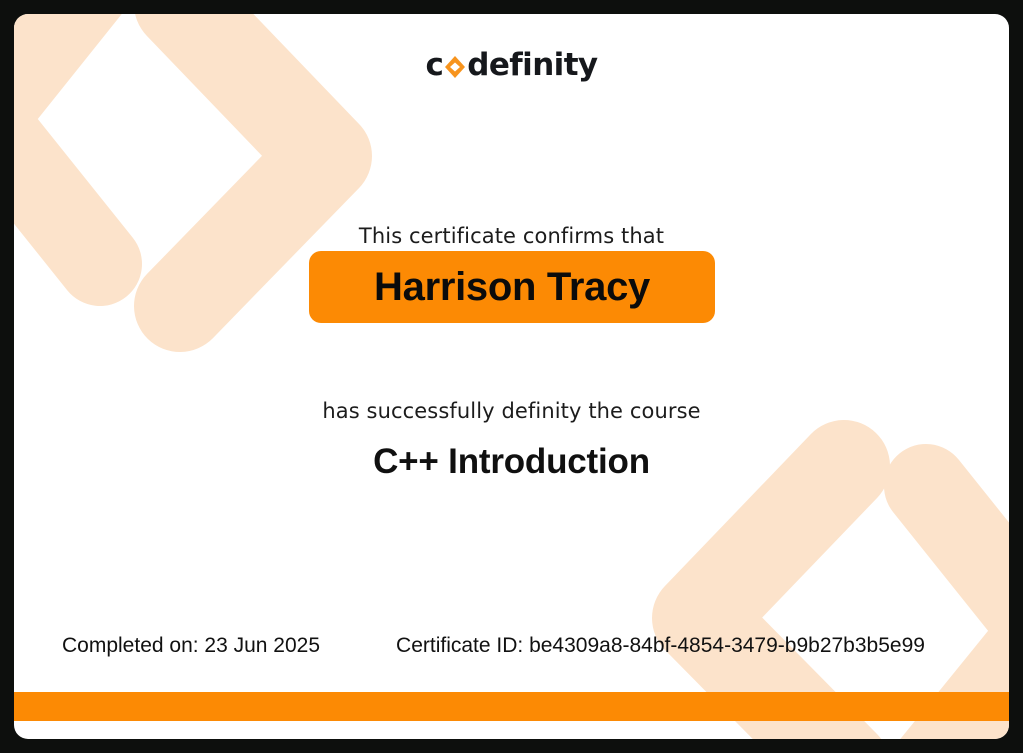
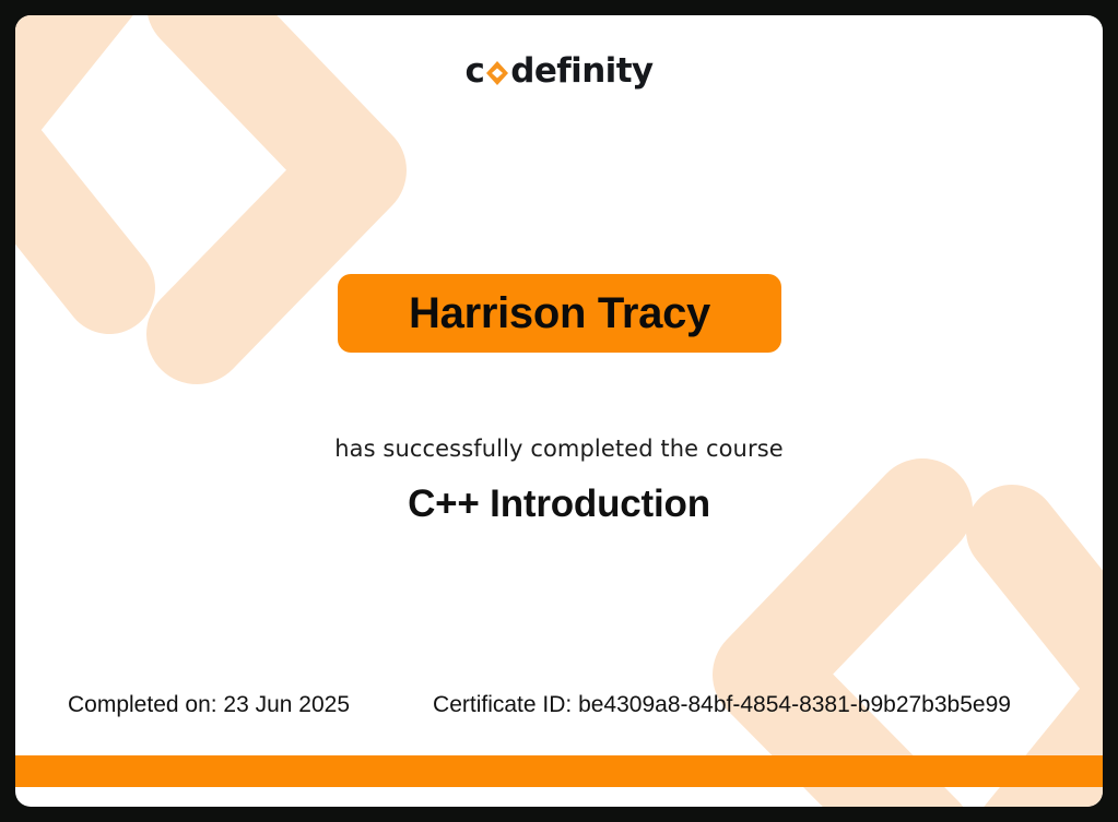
  c
  definity
- This certificate confirms that
  Harrison Tracy
- has successfully definity the course
+ has successfully completed the course
  C++ Introduction
  Completed on: 23 Jun 2025
- Certificate ID: be4309a8-84bf-4854-3479-b9b27b3b5e99
+ Certificate ID: be4309a8-84bf-4854-8381-b9b27b3b5e99
